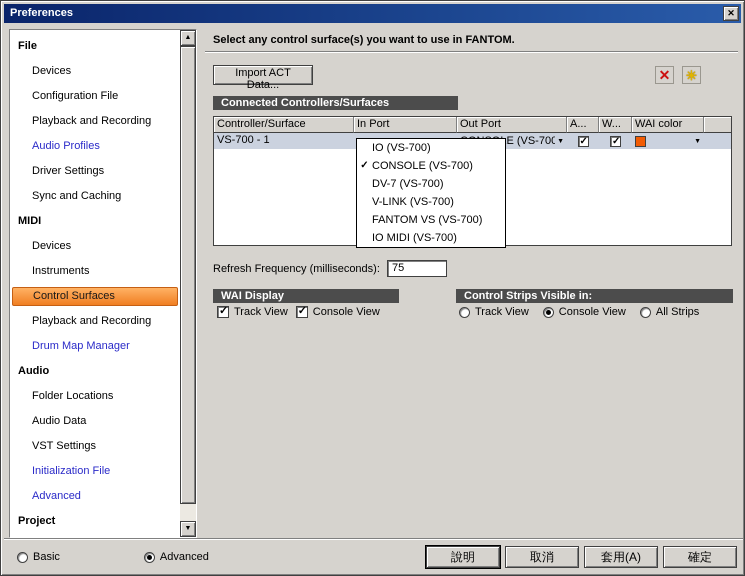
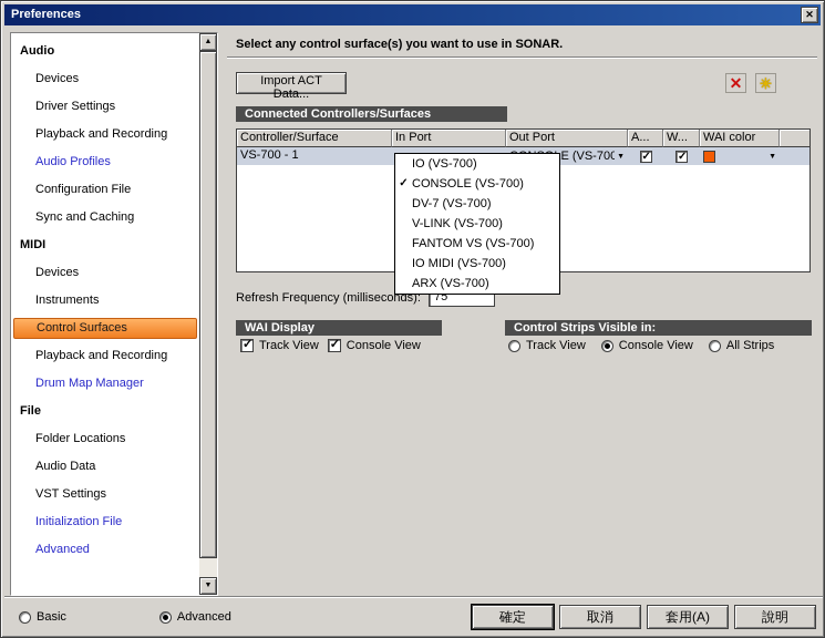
  Preferences
  ✕
- File
+ Audio
  Devices
- Configuration File
+ Driver Settings
  Playback and Recording
  Audio Profiles
- Driver Settings
+ Configuration File
  Sync and Caching
  MIDI
  Devices
  Instruments
  Control Surfaces
  Playback and Recording
  Drum Map Manager
- Audio
+ File
  Folder Locations
  Audio Data
  VST Settings
  Initialization File
  Advanced
- Project
- Select any control surface(s) you want to use in FANTOM.
+ Select any control surface(s) you want to use in SONAR.
  Import ACT Data...
  ✕
  ✳
  Connected Controllers/Surfaces
  Controller/Surface
  In Port
  Out Port
  A...
  W...
  WAI color
  VS-700 - 1
  IO (VS-700)
  ✓
  CONSOLE (VS-700)
  DV-7 (VS-700)
  V-LINK (VS-700)
  FANTOM VS (VS-700)
  IO MIDI (VS-700)
+ ARX (VS-700)
  Refresh Frequency (milliseconds):
  75
  WAI Display
  Control Strips Visible in:
  Track View
  Console View
  Track View
  Console View
  All Strips
  Basic
  Advanced
- 說明
+ 確定
  取消
  套用(A)
- 確定
+ 說明
